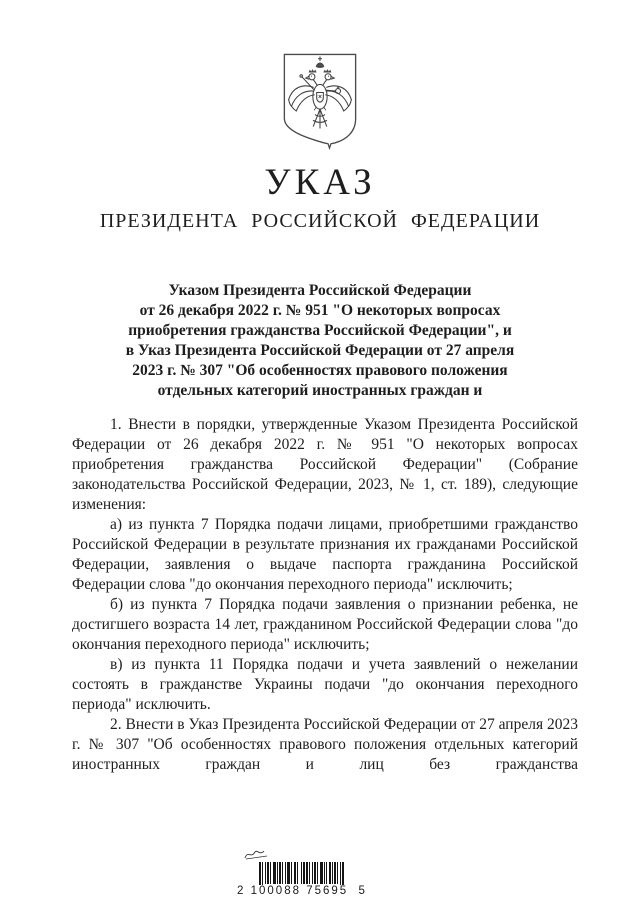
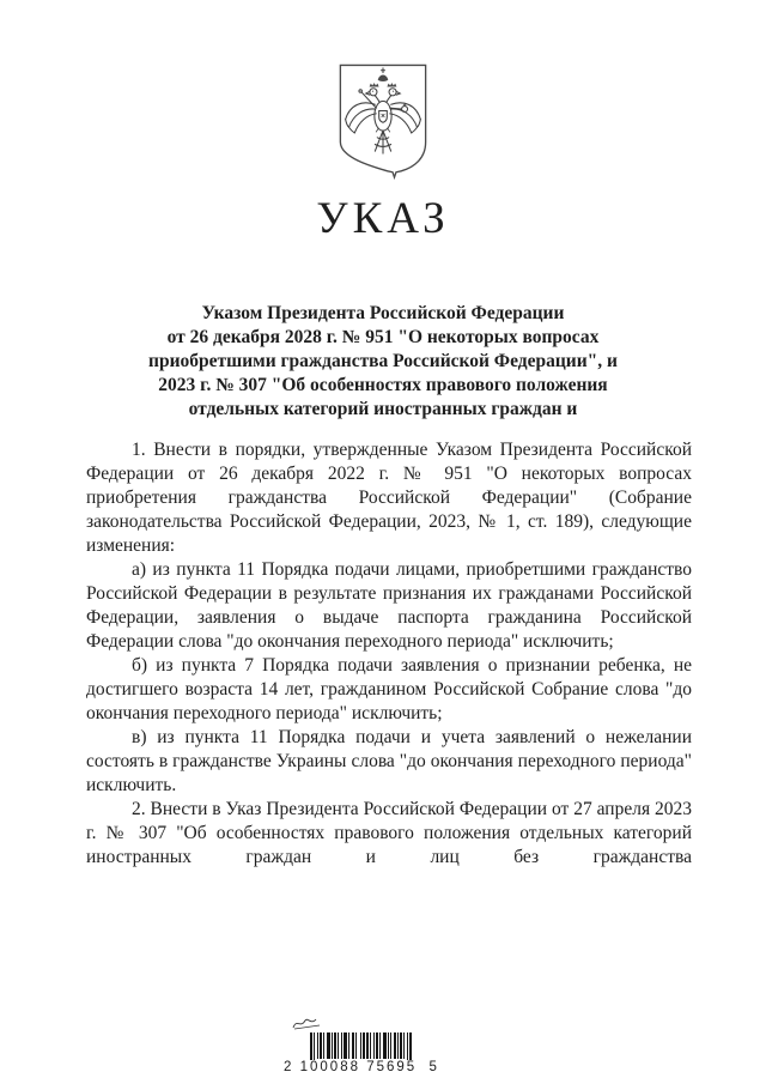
  УКАЗ
- ПРЕЗИДЕНТА РОССИЙСКОЙ ФЕДЕРАЦИИ
  Указом Президента Российской Федерации
- от 26 декабря 2022 г. № 951 "О некоторых вопросах
+ от 26 декабря 2028 г. № 951 "О некоторых вопросах
- приобретения гражданства Российской Федерации", и
+ приобретшими гражданства Российской Федерации", и
- в Указ Президента Российской Федерации от 27 апреля
  2023 г. № 307 "Об особенностях правового положения
  отдельных категорий иностранных граждан и
  1. Внести в порядки, утвержденные Указом Президента Российской Федерации от 26 декабря 2022 г. № 951 "О некоторых вопросах приобретения гражданства Российской Федерации" (Собрание законодательства Российской Федерации, 2023, № 1, ст. 189), следующие изменения:
- а) из пункта 7 Порядка подачи лицами, приобретшими гражданство Российской Федерации в результате признания их гражданами Российской Федерации, заявления о выдаче паспорта гражданина Российской Федерации слова "до окончания переходного периода" исключить;
+ а) из пункта 11 Порядка подачи лицами, приобретшими гражданство Российской Федерации в результате признания их гражданами Российской Федерации, заявления о выдаче паспорта гражданина Российской Федерации слова "до окончания переходного периода" исключить;
- б) из пункта 7 Порядка подачи заявления о признании ребенка, не достигшего возраста 14 лет, гражданином Российской Федерации слова "до окончания переходного периода" исключить;
+ б) из пункта 7 Порядка подачи заявления о признании ребенка, не достигшего возраста 14 лет, гражданином Российской Собрание слова "до окончания переходного периода" исключить;
- в) из пункта 11 Порядка подачи и учета заявлений о нежелании состоять в гражданстве Украины подачи "до окончания переходного периода" исключить.
+ в) из пункта 11 Порядка подачи и учета заявлений о нежелании состоять в гражданстве Украины слова "до окончания переходного периода" исключить.
  2. Внести в Указ Президента Российской Федерации от 27 апреля 2023 г. № 307 "Об особенностях правового положения отдельных категорий иностранных граждан и лиц без гражданства
  2 100088 75695 5
